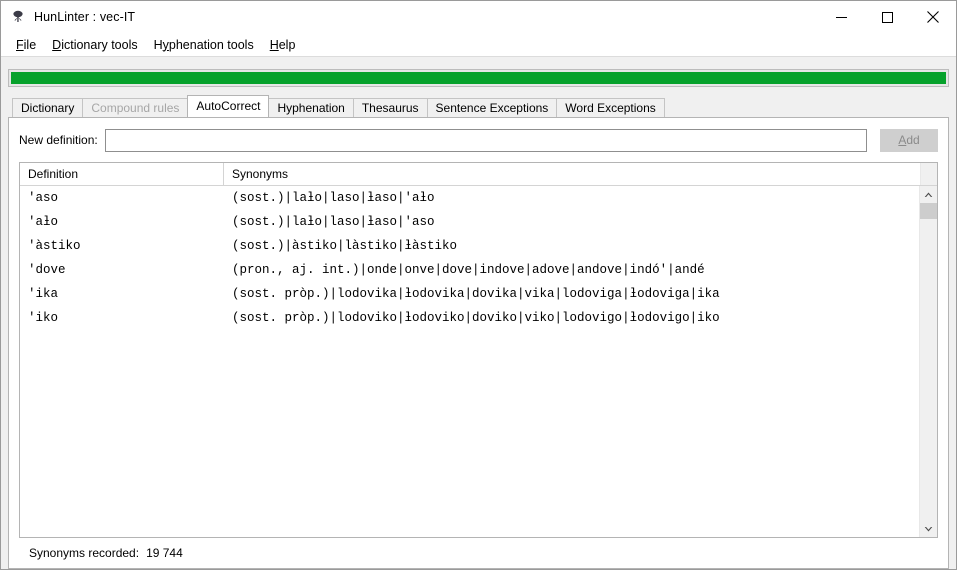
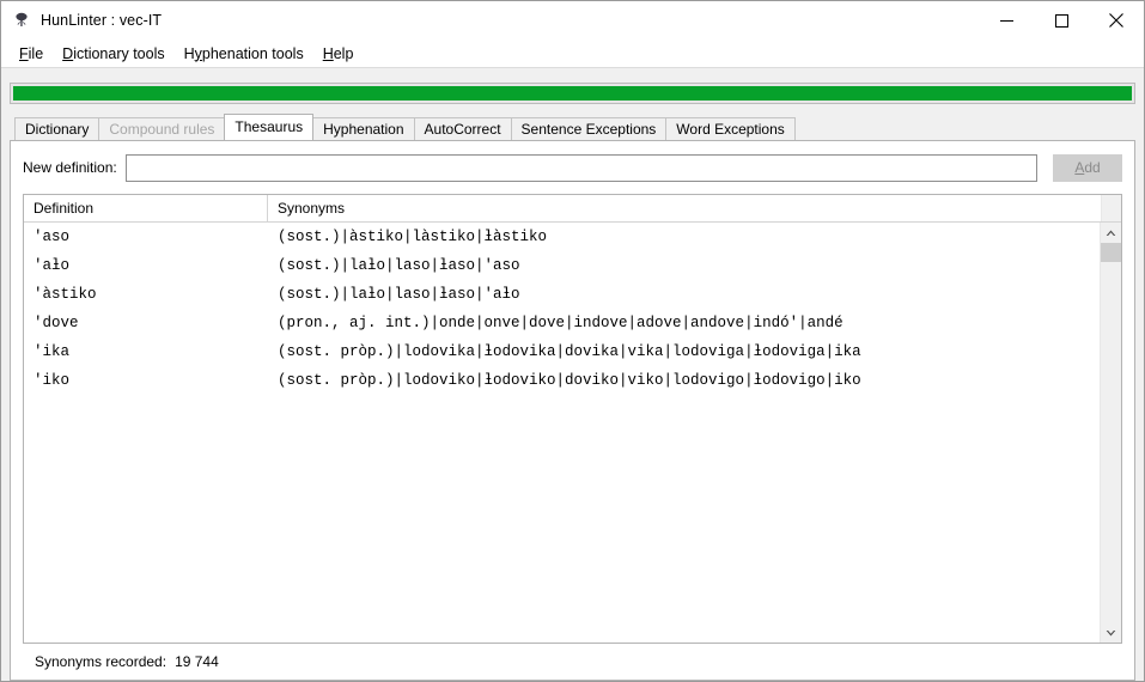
  HunLinter : vec-IT
  File
  Dictionary tools
  Hyphenation tools
  Help
  Dictionary
  Compound rules
- AutoCorrect
+ Thesaurus
  Hyphenation
- Thesaurus
+ AutoCorrect
  Sentence Exceptions
  Word Exceptions
  New definition:
  A
  dd
  Definition
  Synonyms
  'aso
- (sost.)|laƚo|laso|ƚaso|'aƚo
+ (sost.)|àstiko|làstiko|ƚàstiko
  'aƚo
  (sost.)|laƚo|laso|ƚaso|'aso
  'àstiko
- (sost.)|àstiko|làstiko|ƚàstiko
+ (sost.)|laƚo|laso|ƚaso|'aƚo
  'dove
  (pron., aj. int.)|onde|onve|dove|indove|adove|andove|indó'|andé
  'ika
  (sost. pròp.)|lodovika|ƚodovika|dovika|vika|lodoviga|ƚodoviga|ika
  'iko
  (sost. pròp.)|lodoviko|ƚodoviko|doviko|viko|lodovigo|ƚodovigo|iko
  Synonyms recorded:
  19 744
